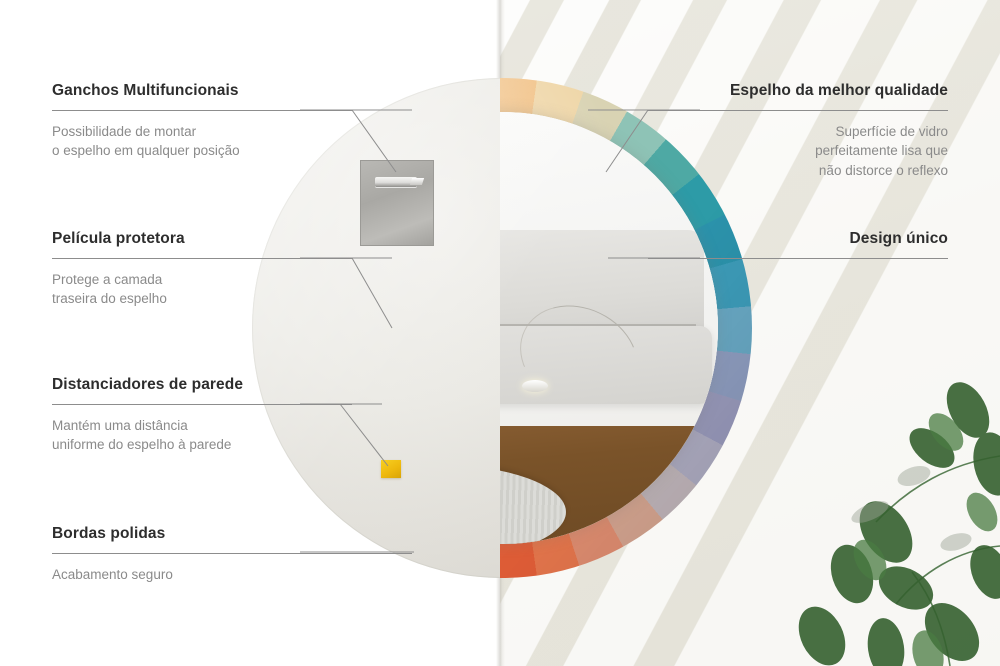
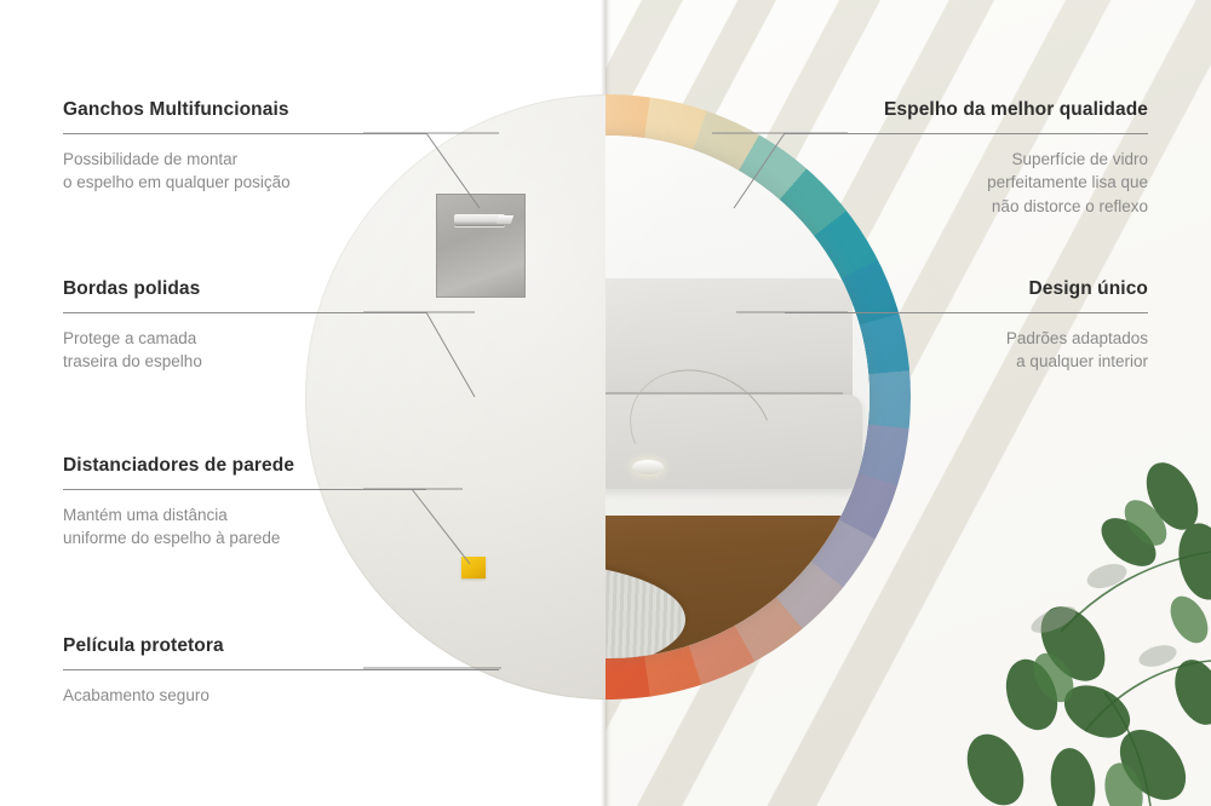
  Ganchos Multifuncionais
  Possibilidade de montar
  o espelho em qualquer posição
- Película protetora
+ Bordas polidas
  Protege a camada
  traseira do espelho
  Distanciadores de parede
  Mantém uma distância
  uniforme do espelho à parede
- Bordas polidas
+ Película protetora
  Acabamento seguro
  Espelho da melhor qualidade
  Superfície de vidro
  perfeitamente lisa que
  não distorce o reflexo
  Design único
+ Padrões adaptados
+ a qualquer interior
